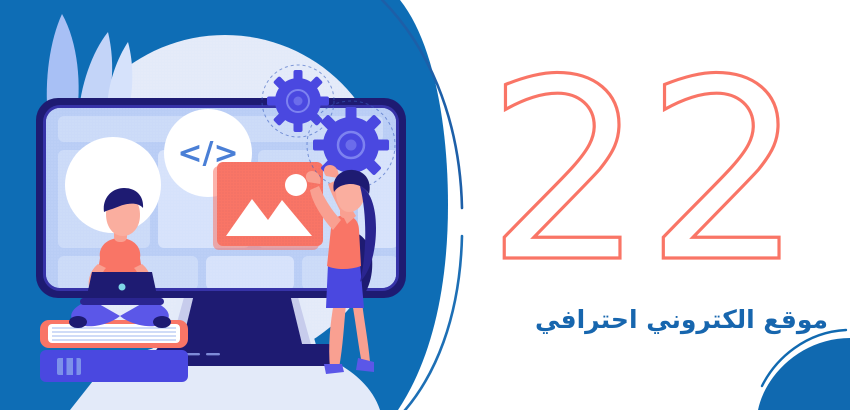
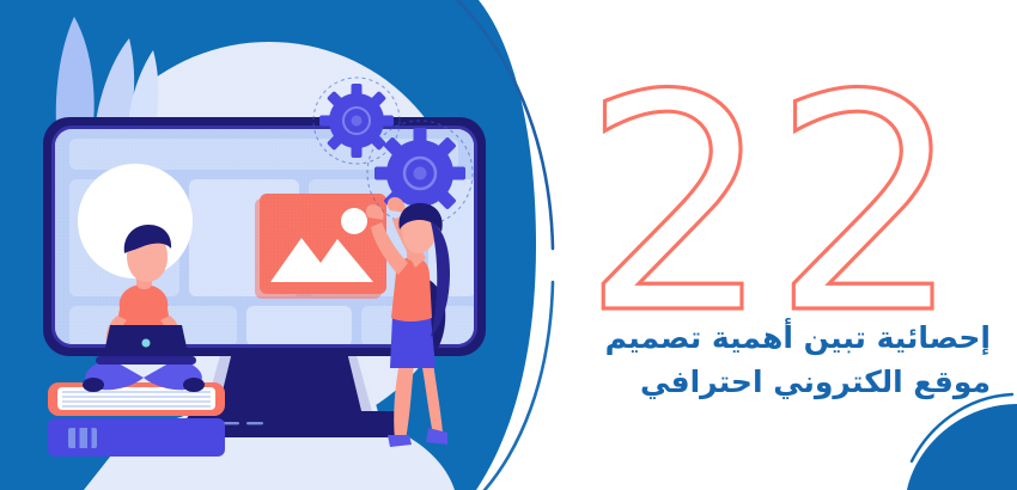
- </>
  22
+ إحصائية تبين أهمية تصميم
  موقع الكتروني احترافي
